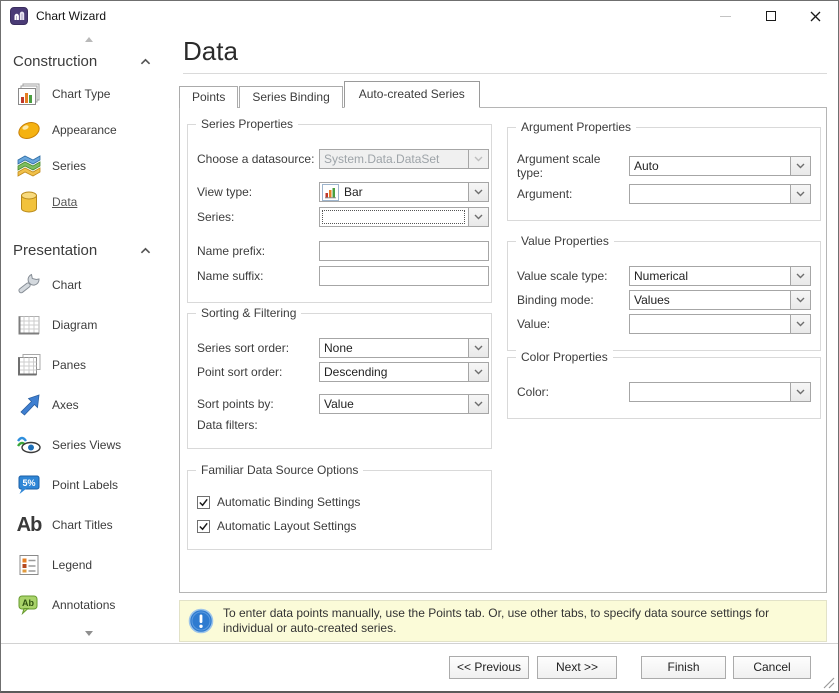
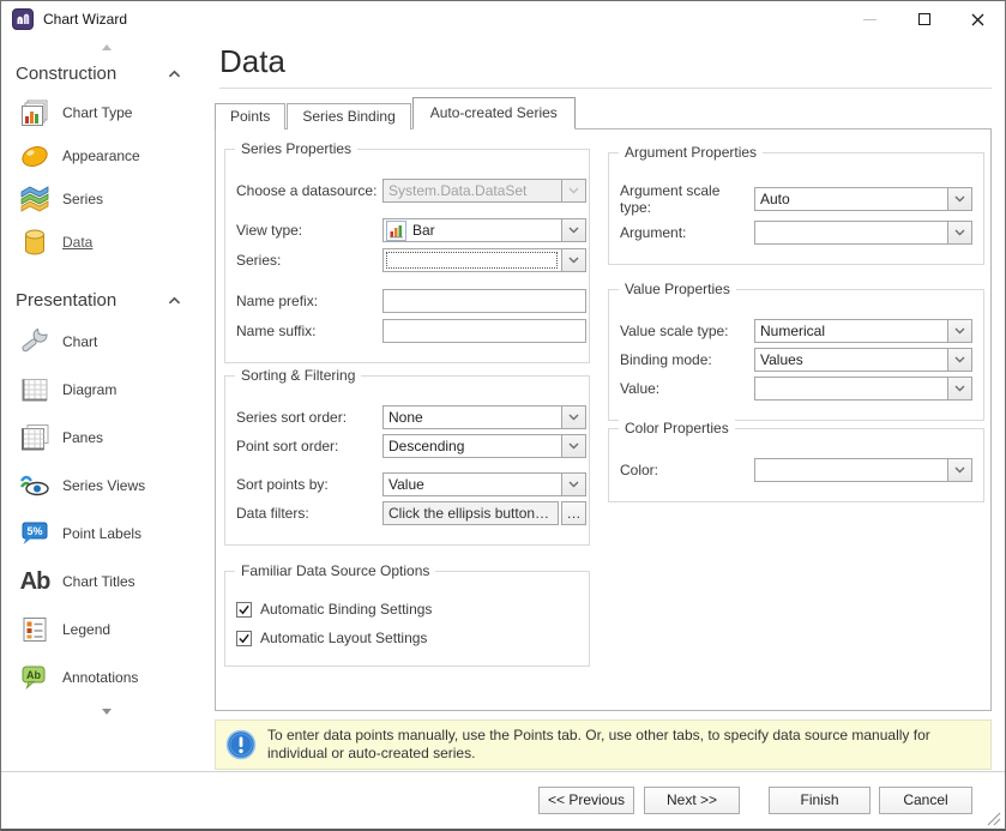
  Chart Wizard
  Construction
  Chart Type
  Appearance
  Series
  Data
  Presentation
  Chart
  Diagram
  Panes
- Axes
  Series Views
  5%
  Point Labels
  Ab
  Chart Titles
  Legend
  Ab
  Annotations
  Data
  Points
  Series Binding
  Auto-created Series
  Series Properties
  Choose a datasource:
  System.Data.DataSet
  View type:
  Bar
  Series:
  Name prefix:
  Name suffix:
  Sorting & Filtering
  Series sort order:
  None
  Point sort order:
  Descending
  Sort points by:
  Value
  Data filters:
+ Click the ellipsis button…
+ …
  Familiar Data Source Options
  Automatic Binding Settings
  Automatic Layout Settings
  Argument Properties
  Argument scale type:
  Auto
  Argument:
  Value Properties
  Value scale type:
  Numerical
  Binding mode:
  Values
  Value:
  Color Properties
  Color:
- To enter data points manually, use the Points tab. Or, use other tabs, to specify data source settings for individual or auto-created series.
+ To enter data points manually, use the Points tab. Or, use other tabs, to specify data source manually for individual or auto-created series.
  << Previous
  Next >>
  Finish
  Cancel
